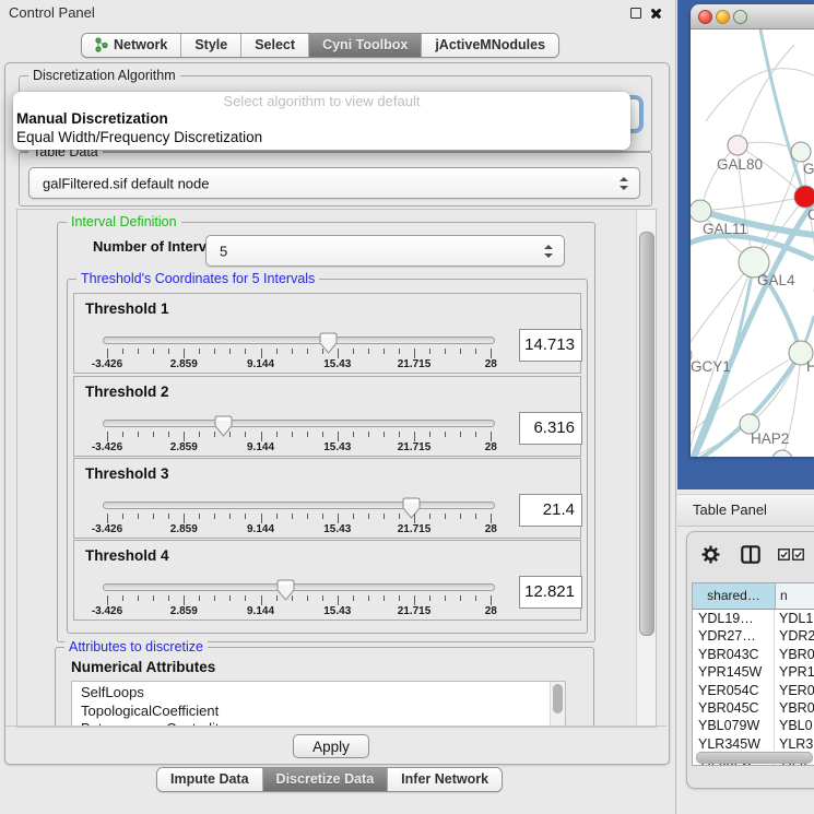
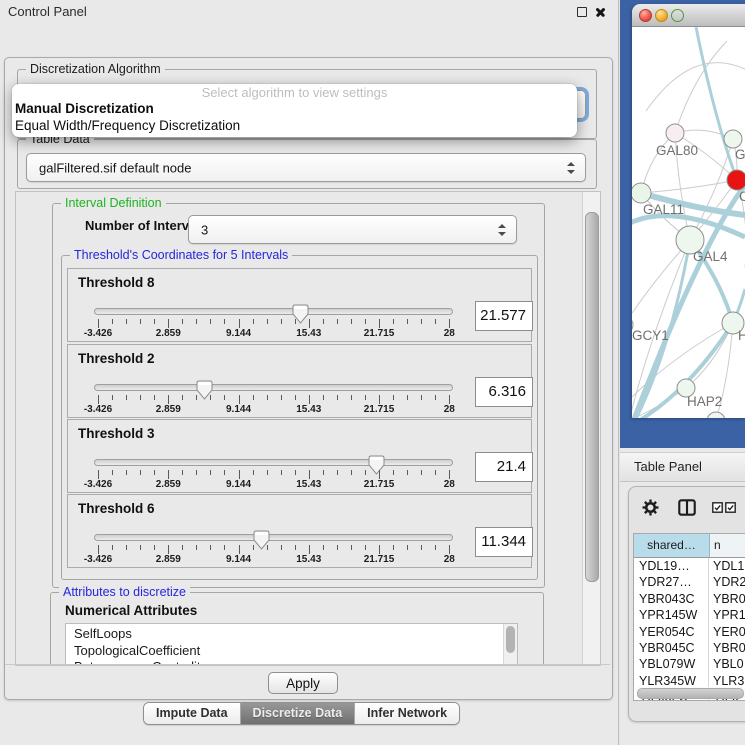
  Control Panel
- Network
- Style
- Select
- Cyni Toolbox
- jActiveMNodules
  Discretization Algorithm
  Table Data
  galFiltered.sif default node
  Interval Definition
  Number of Interv
- 5
+ 3
  Threshold's Coordinates for 5 Intervals
- Threshold 1
+ Threshold 8
  -3.426
  2.859
  9.144
  15.43
  21.715
  28
- 14.713
+ 21.577
  Threshold 2
  -3.426
  2.859
  9.144
  15.43
  21.715
  28
  6.316
  Threshold 3
  -3.426
  2.859
  9.144
  15.43
  21.715
  28
  21.4
- Threshold 4
+ Threshold 6
  -3.426
  2.859
  9.144
  15.43
  21.715
  28
- 12.821
+ 11.344
  Attributes to discretize
  Numerical Attributes
  SelfLoops
  TopologicalCoefficient
  Apply
  Impute Data
  Discretize Data
  Infer Network
- Select algorithm to view default
+ Select algorithm to view settings
  Manual Discretization
  Equal Width/Frequency Discretization
  GAL80
  C
  GAL11
  GAL4
  GCY1
  H
  HAP2
  Table Panel
  shared…
  n
  YDL19…
  YDL1
  YDR27…
  YDR2
  YBR043C
  YBR0
  YPR145W
  YPR1
  YER054C
  YER0
  YBR045C
  YBR0
  YBL079W
  YBL0
  YLR345W
  YLR3
